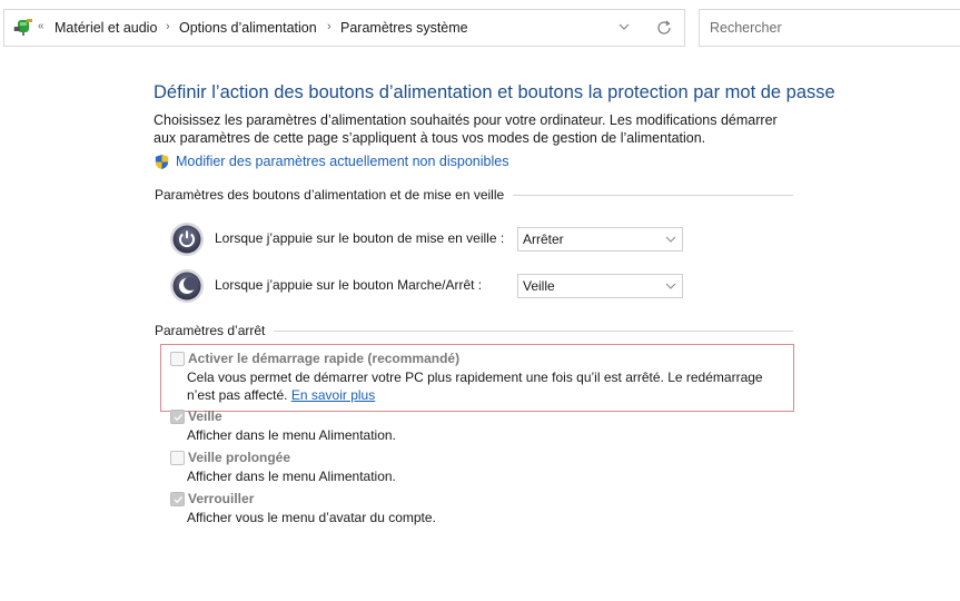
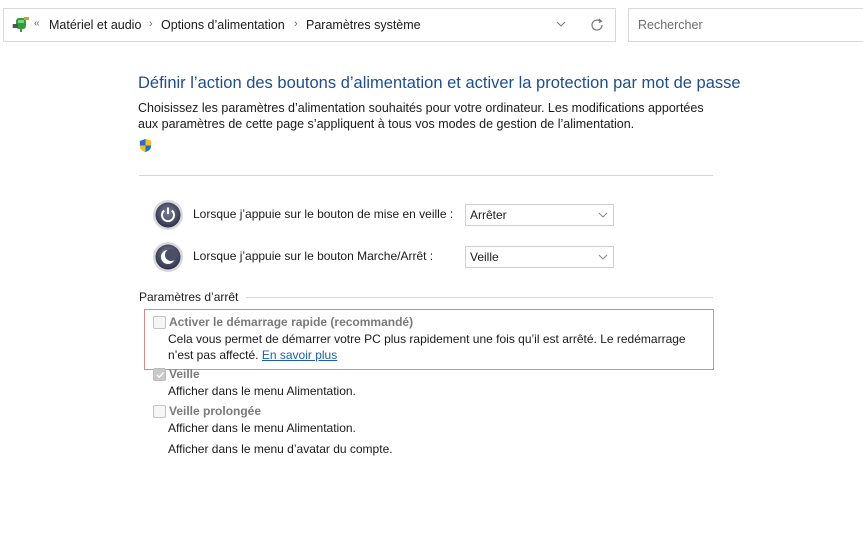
  «
  Matériel et audio
  ›
  Options d’alimentation
  ›
  Paramètres système
  Rechercher
- Définir l’action des boutons d’alimentation et boutons la protection par mot de passe
+ Définir l’action des boutons d’alimentation et activer la protection par mot de passe
- Choisissez les paramètres d’alimentation souhaités pour votre ordinateur. Les modifications démarrer aux paramètres de cette page s’appliquent à tous vos modes de gestion de l’alimentation.
+ Choisissez les paramètres d’alimentation souhaités pour votre ordinateur. Les modifications apportées aux paramètres de cette page s’appliquent à tous vos modes de gestion de l’alimentation.
- Modifier des paramètres actuellement non disponibles
- Paramètres des boutons d’alimentation et de mise en veille
  Lorsque j’appuie sur le bouton de mise en veille :
  Arrêter
  Lorsque j’appuie sur le bouton Marche/Arrêt :
  Veille
  Paramètres d’arrêt
  Activer le démarrage rapide (recommandé)
  Cela vous permet de démarrer votre PC plus rapidement une fois qu’il est arrêté. Le redémarrage n’est pas affecté. En savoir plus
  Veille
  Afficher dans le menu Alimentation.
  Veille prolongée
  Afficher dans le menu Alimentation.
- Verrouiller
- Afficher vous le menu d’avatar du compte.
+ Afficher dans le menu d’avatar du compte.
